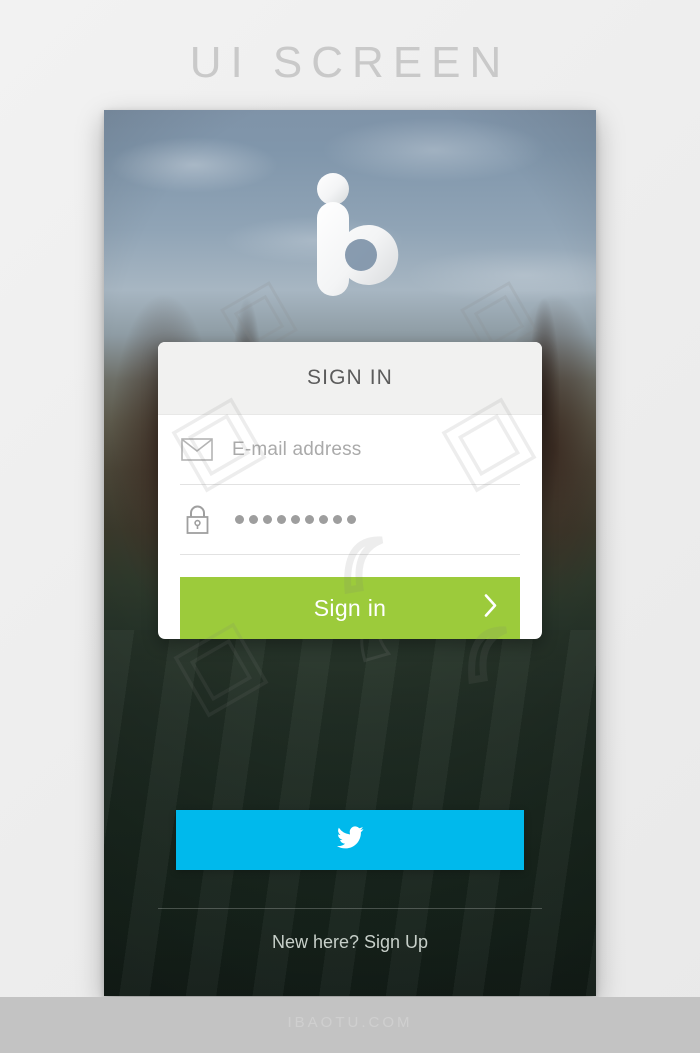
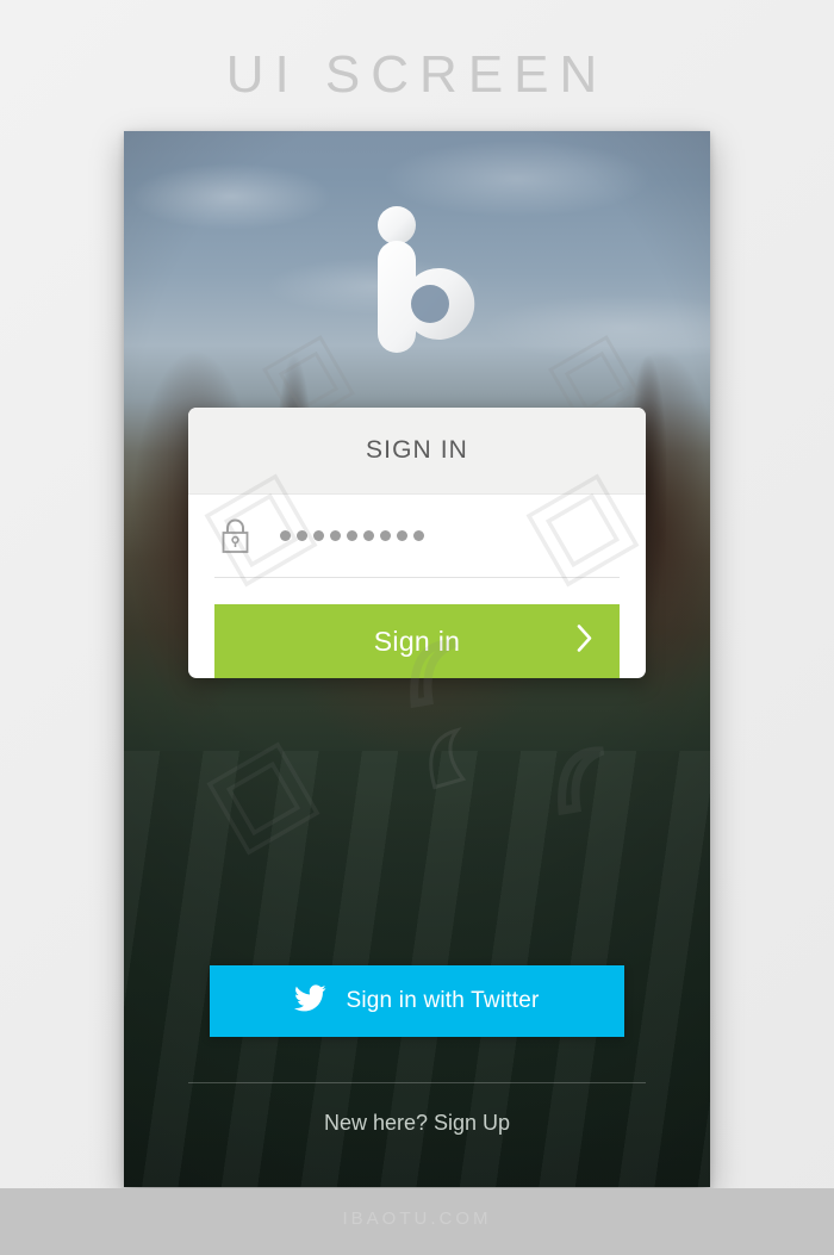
  UI SCREEN
  SIGN IN
- E-mail address
  Sign in
+ Sign in with Twitter
  New here? Sign Up
